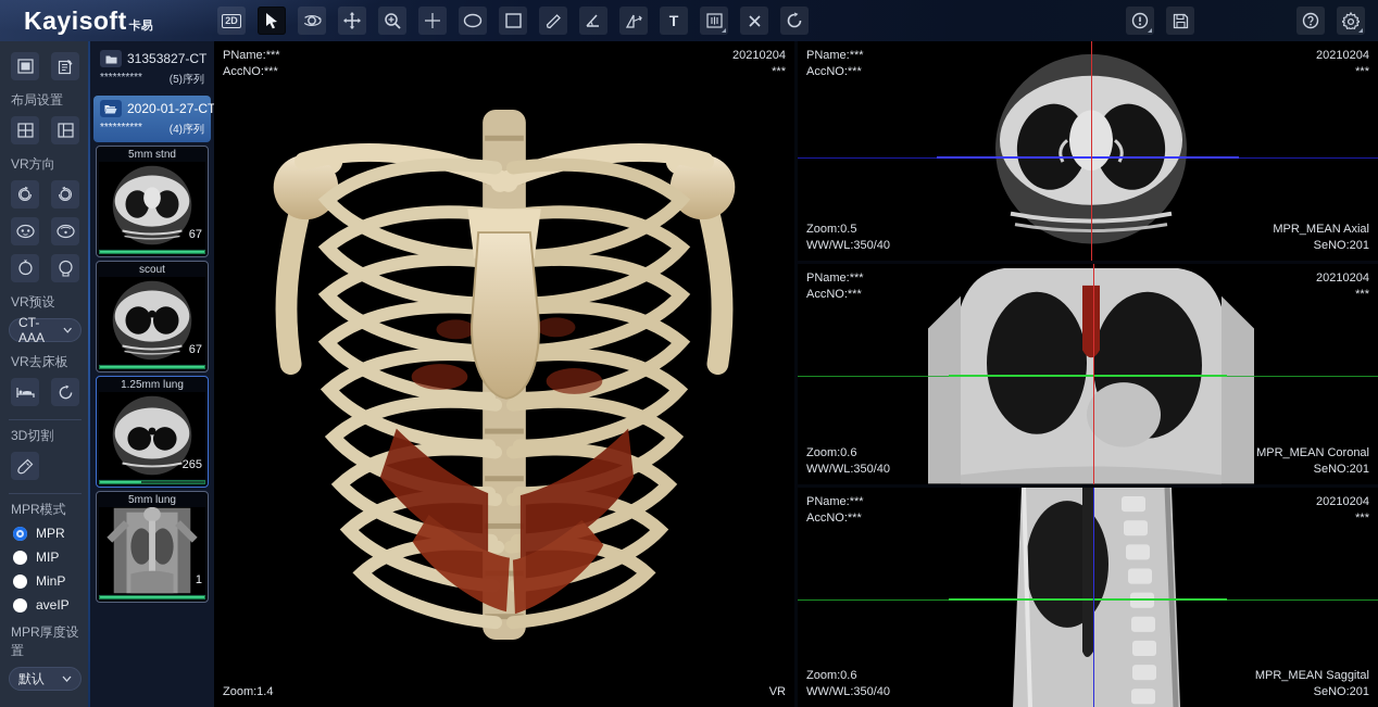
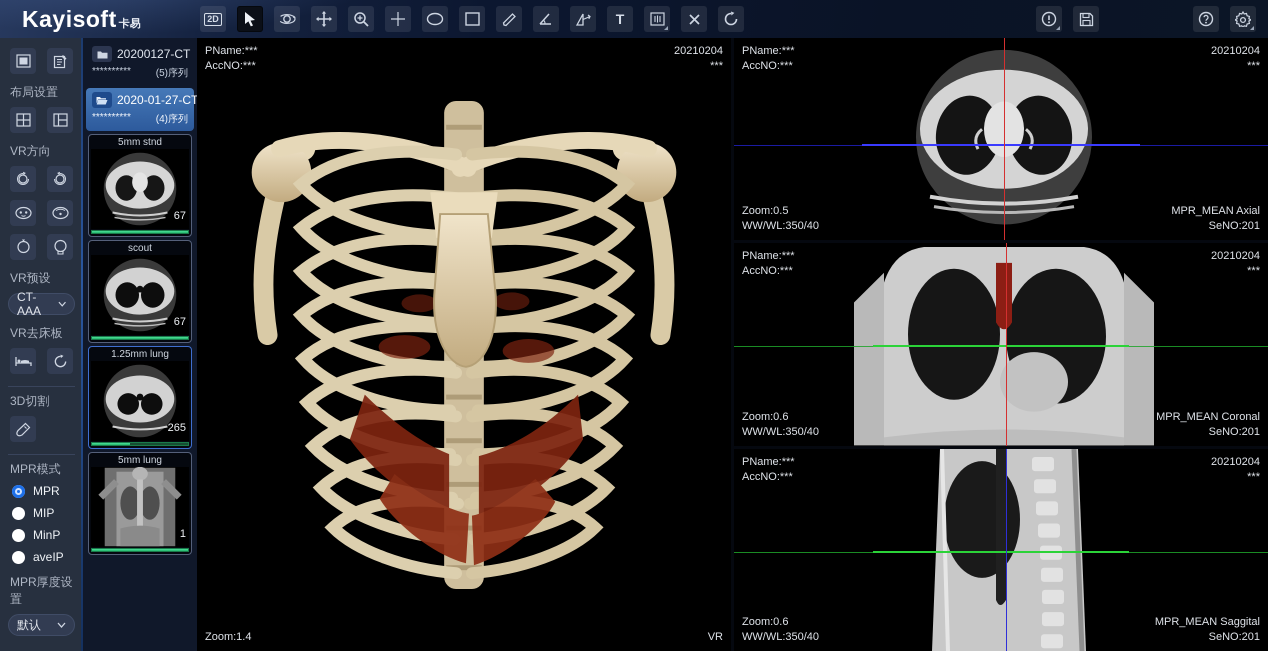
  Kayisoft
  卡易
  2D
  T
  布局设置
  VR方向
  VR预设
  CT-AAA
  VR去床板
  3D切割
  MPR模式
  MPR
  MIP
  MinP
  aveIP
  MPR厚度设置
  默认
- 31353827-CT
+ 20200127-CT
  **********
  (5)序列
  2020-01-27-CT
  **********
  (4)序列
  5mm stnd
  67
  scout
  67
  1.25mm lung
  265
  5mm lung
  1
  PName:***
  AccNO:***
  20210204
  ***
  Zoom:1.4
  VR
  PName:***
  AccNO:***
  20210204
  ***
  Zoom:0.5
  WW/WL:350/40
  MPR_MEAN Axial
  SeNO:201
  PName:***
  AccNO:***
  20210204
  ***
  Zoom:0.6
  WW/WL:350/40
  MPR_MEAN Coronal
  SeNO:201
  PName:***
  AccNO:***
  20210204
  ***
  Zoom:0.6
  WW/WL:350/40
  MPR_MEAN Saggital
  SeNO:201
